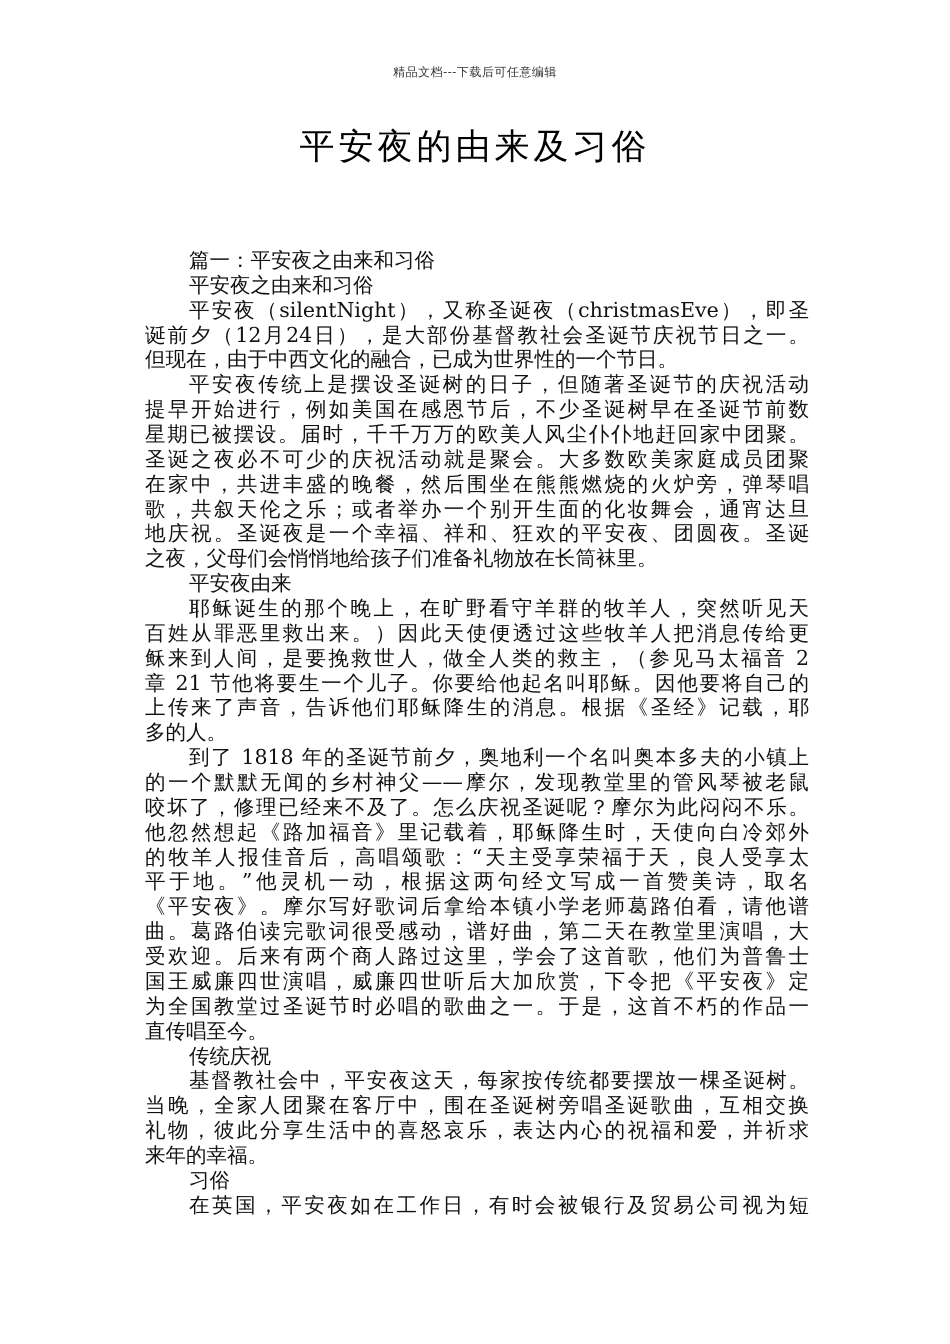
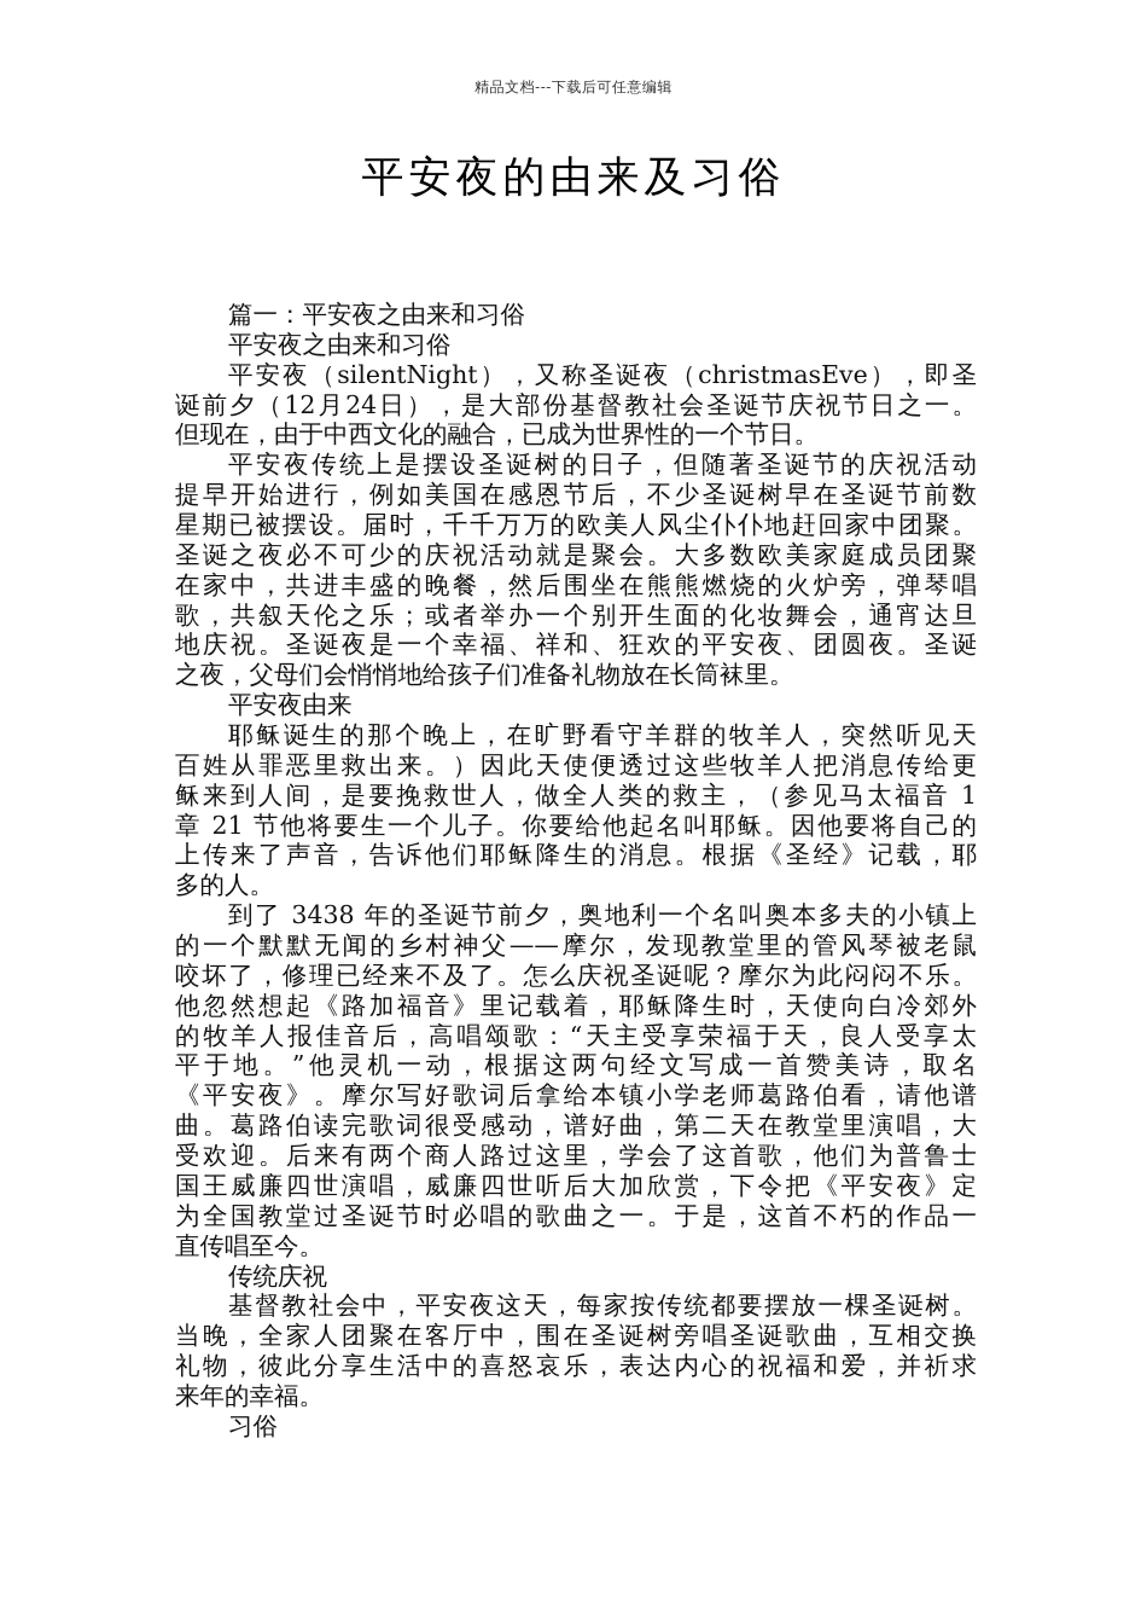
  精品文档---下载后可任意编辑
  平安夜的由来及习俗
  篇一：平安夜之由来和习俗
  平安夜之由来和习俗
  平安夜（silentNight），又称圣诞夜（christmasEve），即圣
  诞前夕（12月24日），是大部份基督教社会圣诞节庆祝节日之一。
  但现在，由于中西文化的融合，已成为世界性的一个节日。
  平安夜传统上是摆设圣诞树的日子，但随著圣诞节的庆祝活动
  提早开始进行，例如美国在感恩节后，不少圣诞树早在圣诞节前数
  星期已被摆设。届时，千千万万的欧美人风尘仆仆地赶回家中团聚。
  圣诞之夜必不可少的庆祝活动就是聚会。大多数欧美家庭成员团聚
  在家中，共进丰盛的晚餐，然后围坐在熊熊燃烧的火炉旁，弹琴唱
  歌，共叙天伦之乐；或者举办一个别开生面的化妆舞会，通宵达旦
  地庆祝。圣诞夜是一个幸福、祥和、狂欢的平安夜、团圆夜。圣诞
  之夜，父母们会悄悄地给孩子们准备礼物放在长筒袜里。
  平安夜由来
  耶稣诞生的那个晚上，在旷野看守羊群的牧羊人，突然听见天
  百姓从罪恶里救出来。）因此天使便透过这些牧羊人把消息传给更
- 稣来到人间，是要挽救世人，做全人类的救主，（参见马太福音 2
+ 稣来到人间，是要挽救世人，做全人类的救主，（参见马太福音 1
  章 21 节他将要生一个儿子。你要给他起名叫耶稣。因他要将自己的
  上传来了声音，告诉他们耶稣降生的消息。根据《圣经》记载，耶
  多的人。
- 到了 1818 年的圣诞节前夕，奥地利一个名叫奥本多夫的小镇上
+ 到了 3438 年的圣诞节前夕，奥地利一个名叫奥本多夫的小镇上
  的一个默默无闻的乡村神父——摩尔，发现教堂里的管风琴被老鼠
  咬坏了，修理已经来不及了。怎么庆祝圣诞呢？摩尔为此闷闷不乐。
  他忽然想起《路加福音》里记载着，耶稣降生时，天使向白冷郊外
  的牧羊人报佳音后，高唱颂歌：“天主受享荣福于天，良人受享太
  平于地。”他灵机一动，根据这两句经文写成一首赞美诗，取名
  《平安夜》。摩尔写好歌词后拿给本镇小学老师葛路伯看，请他谱
  曲。葛路伯读完歌词很受感动，谱好曲，第二天在教堂里演唱，大
  受欢迎。后来有两个商人路过这里，学会了这首歌，他们为普鲁士
  国王威廉四世演唱，威廉四世听后大加欣赏，下令把《平安夜》定
  为全国教堂过圣诞节时必唱的歌曲之一。于是，这首不朽的作品一
  直传唱至今。
  传统庆祝
  基督教社会中，平安夜这天，每家按传统都要摆放一棵圣诞树。
  当晚，全家人团聚在客厅中，围在圣诞树旁唱圣诞歌曲，互相交换
  礼物，彼此分享生活中的喜怒哀乐，表达内心的祝福和爱，并祈求
  来年的幸福。
  习俗
- 在英国，平安夜如在工作日，有时会被银行及贸易公司视为短
